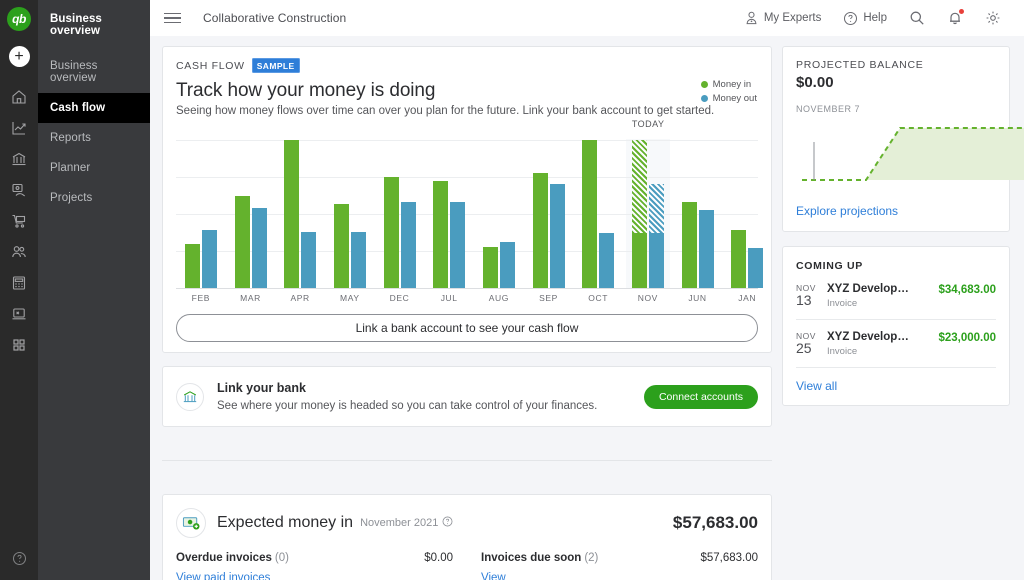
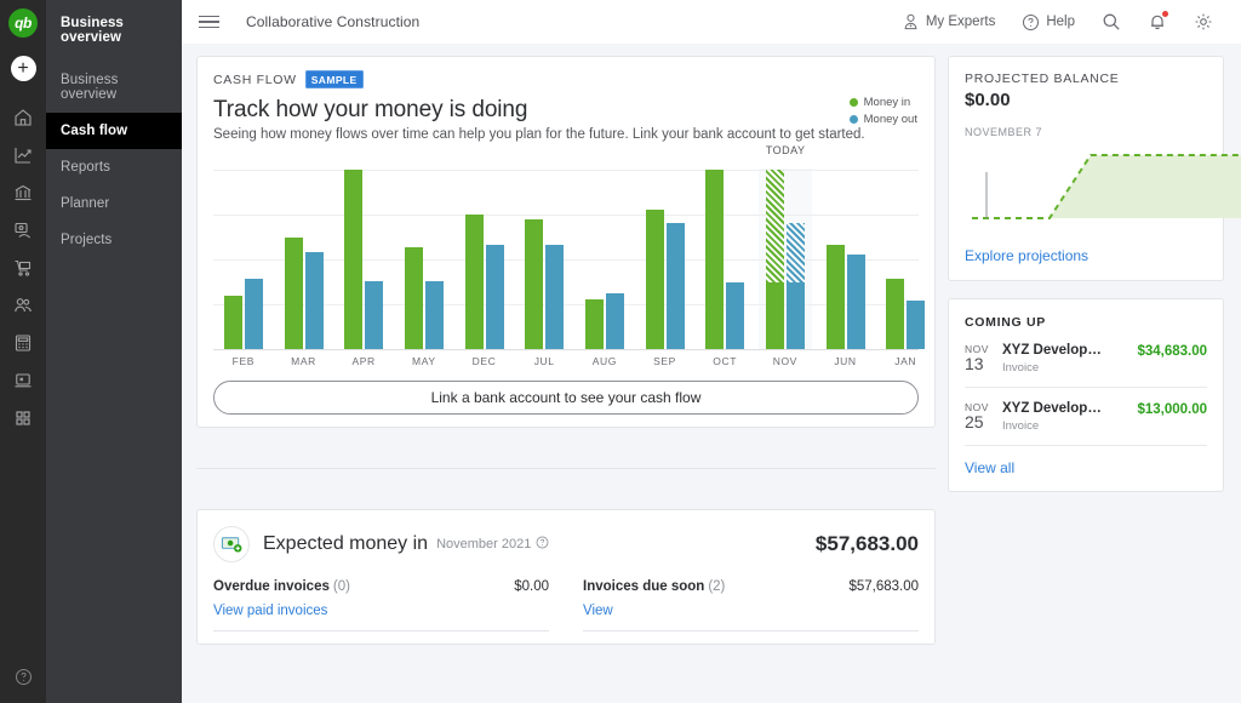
  qb
  +
  Business overview
  Business overview
  Cash flow
  Reports
  Planner
  Projects
  Collaborative Construction
  My Experts
  Help
  CASH FLOW
  SAMPLE
  Track how your money is doing
- Seeing how money flows over time can over you plan for the future. Link your bank account to get started.
+ Seeing how money flows over time can help you plan for the future. Link your bank account to get started.
  Money in
  Money out
  TODAY
  FEB
  MAR
  APR
  MAY
  DEC
  JUL
  AUG
  SEP
  OCT
  NOV
  JUN
  JAN
  Link a bank account to see your cash flow
- Link your bank
- See where your money is headed so you can take control of your finances.
- Connect accounts
  Expected money in
  November 2021
  $57,683.00
  Overdue invoices
  (0)
  $0.00
  View paid invoices
  Invoices due soon
  (2)
  $57,683.00
  View
  PROJECTED BALANCE
  $0.00
  NOVEMBER 7
  Explore projections
  COMING UP
  NOV
  13
  XYZ Developm…
  Invoice
  $34,683.00
  NOV
  25
  XYZ Developm…
  Invoice
- $23,000.00
+ $13,000.00
  View all
